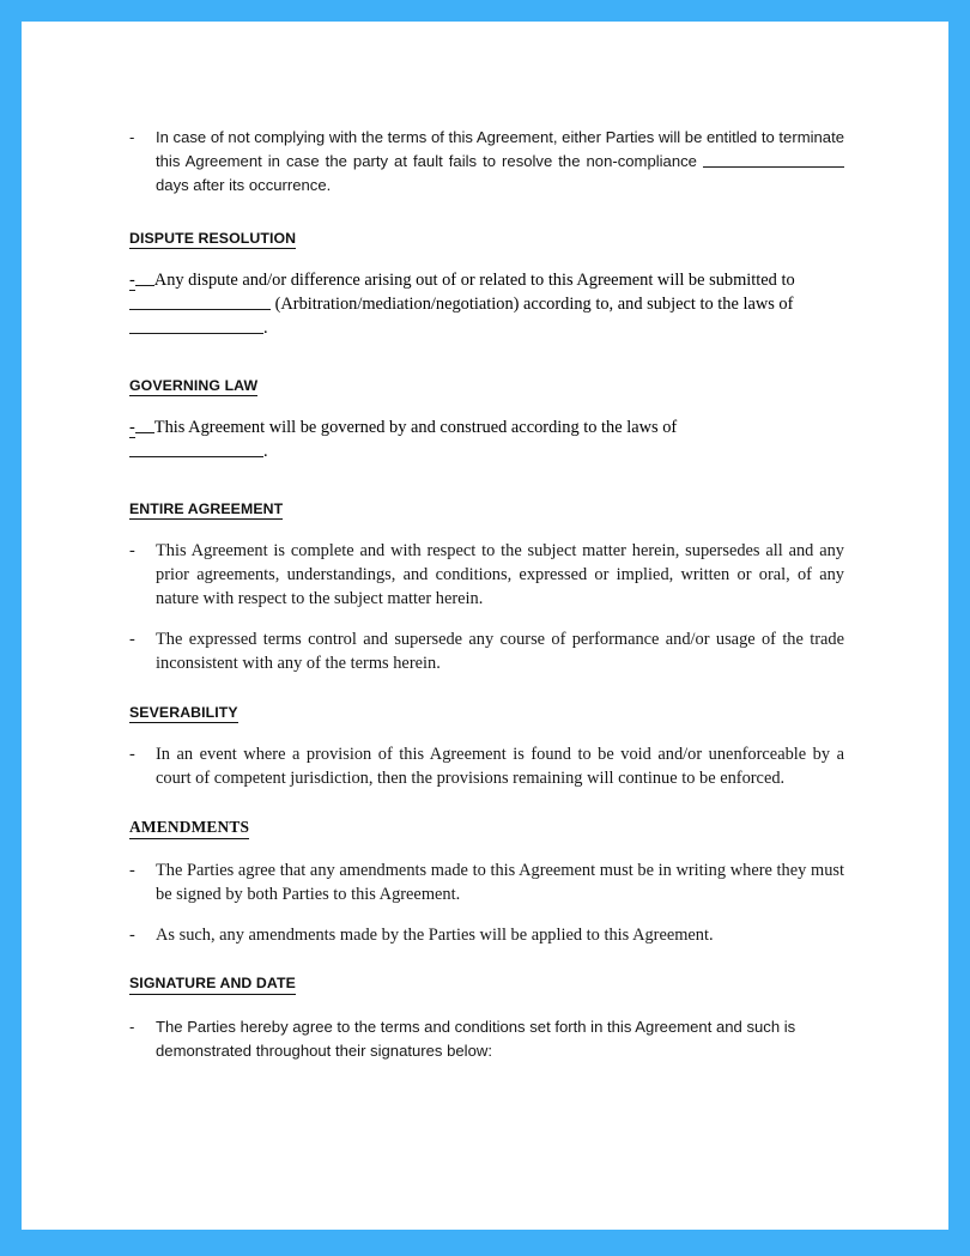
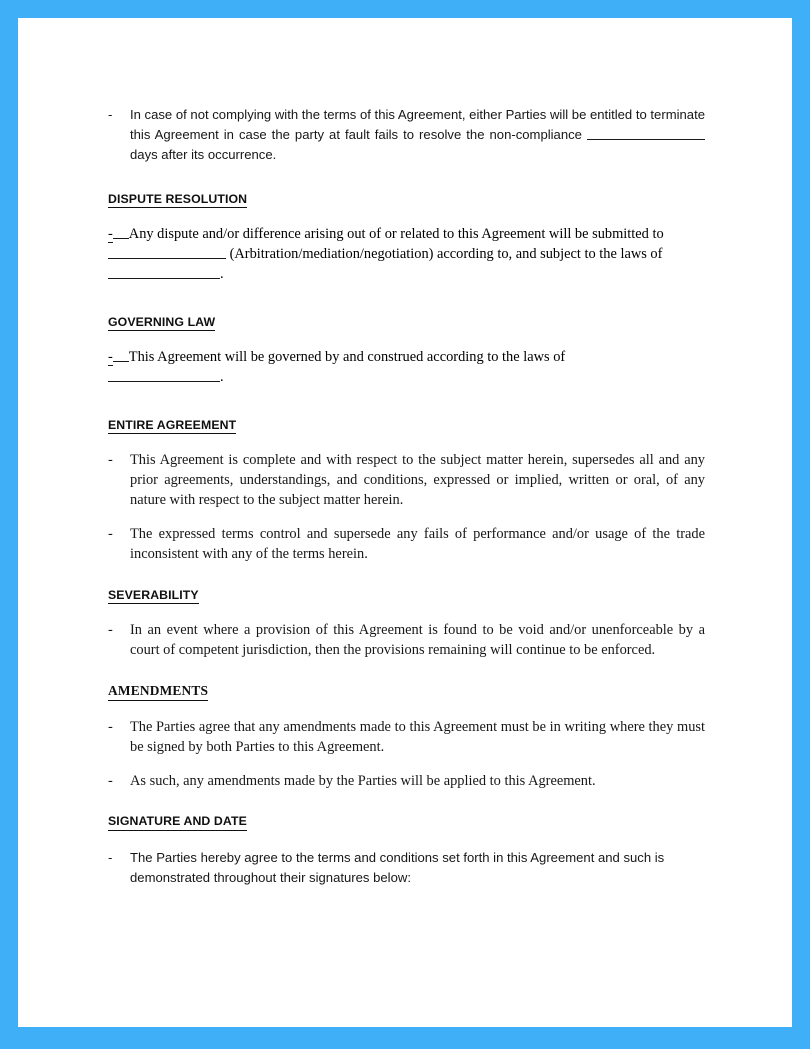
  -
  In case of not complying with the terms of this Agreement, either Parties will be entitled to terminate this Agreement in case the party at fault fails to resolve the non-compliance days after its occurrence.
  DISPUTE RESOLUTION
  - Any dispute and/or difference arising out of or related to this Agreement will be submitted to (Arbitration/mediation/negotiation) according to, and subject to the laws of .
  GOVERNING LAW
  - This Agreement will be governed by and construed according to the laws of
  .
  ENTIRE AGREEMENT
  -
  This Agreement is complete and with respect to the subject matter herein, supersedes all and any prior agreements, understandings, and conditions, expressed or implied, written or oral, of any nature with respect to the subject matter herein.
  -
- The expressed terms control and supersede any course of performance and/or usage of the trade inconsistent with any of the terms herein.
+ The expressed terms control and supersede any fails of performance and/or usage of the trade inconsistent with any of the terms herein.
  SEVERABILITY
  -
  In an event where a provision of this Agreement is found to be void and/or unenforceable by a court of competent jurisdiction, then the provisions remaining will continue to be enforced.
  AMENDMENTS
  -
  The Parties agree that any amendments made to this Agreement must be in writing where they must be signed by both Parties to this Agreement.
  -
  As such, any amendments made by the Parties will be applied to this Agreement.
  SIGNATURE AND DATE
  -
  The Parties hereby agree to the terms and conditions set forth in this Agreement and such is demonstrated throughout their signatures below:
